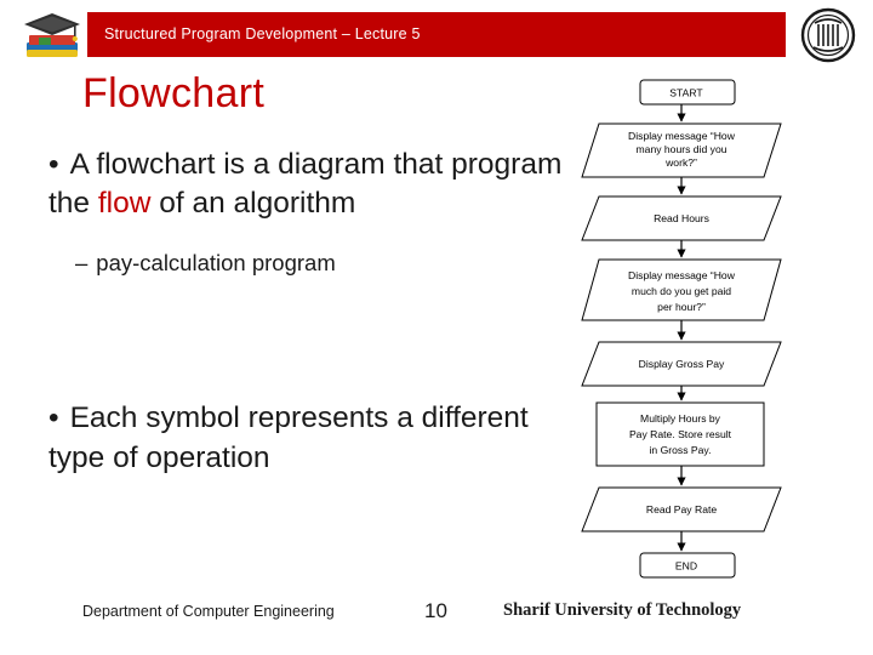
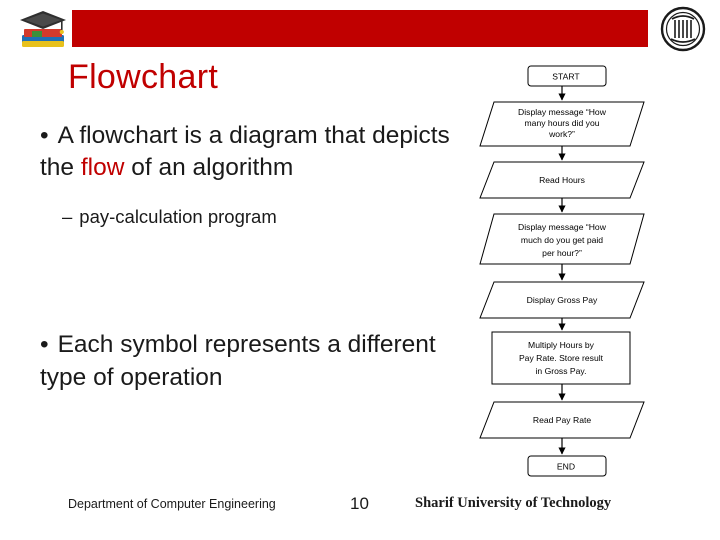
- Structured Program Development – Lecture 5
  Flowchart
- • A flowchart is a diagram that program the flow of an algorithm
+ • A flowchart is a diagram that depicts the flow of an algorithm
  – pay-calculation program
  • Each symbol represents a different type of operation
  START
  Display message “How
  many hours did you
  work?”
  Read Hours
  Display message “How
  much do you get paid
  per hour?”
  Display Gross Pay
  Multiply Hours by
  Pay Rate. Store result
  in Gross Pay.
  Read Pay Rate
  END
  Department of Computer Engineering
  10
  Sharif University of Technology
